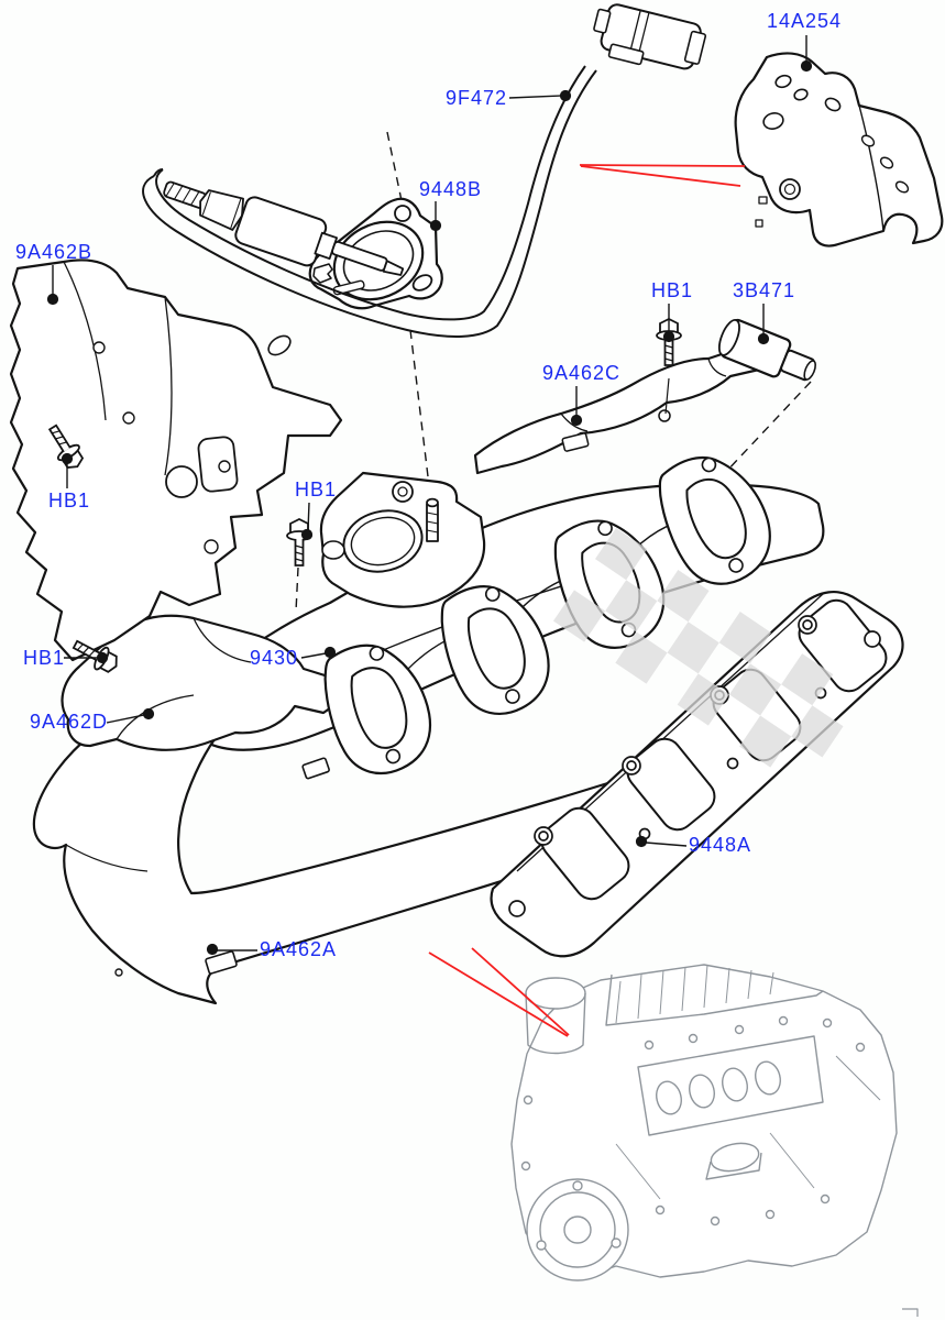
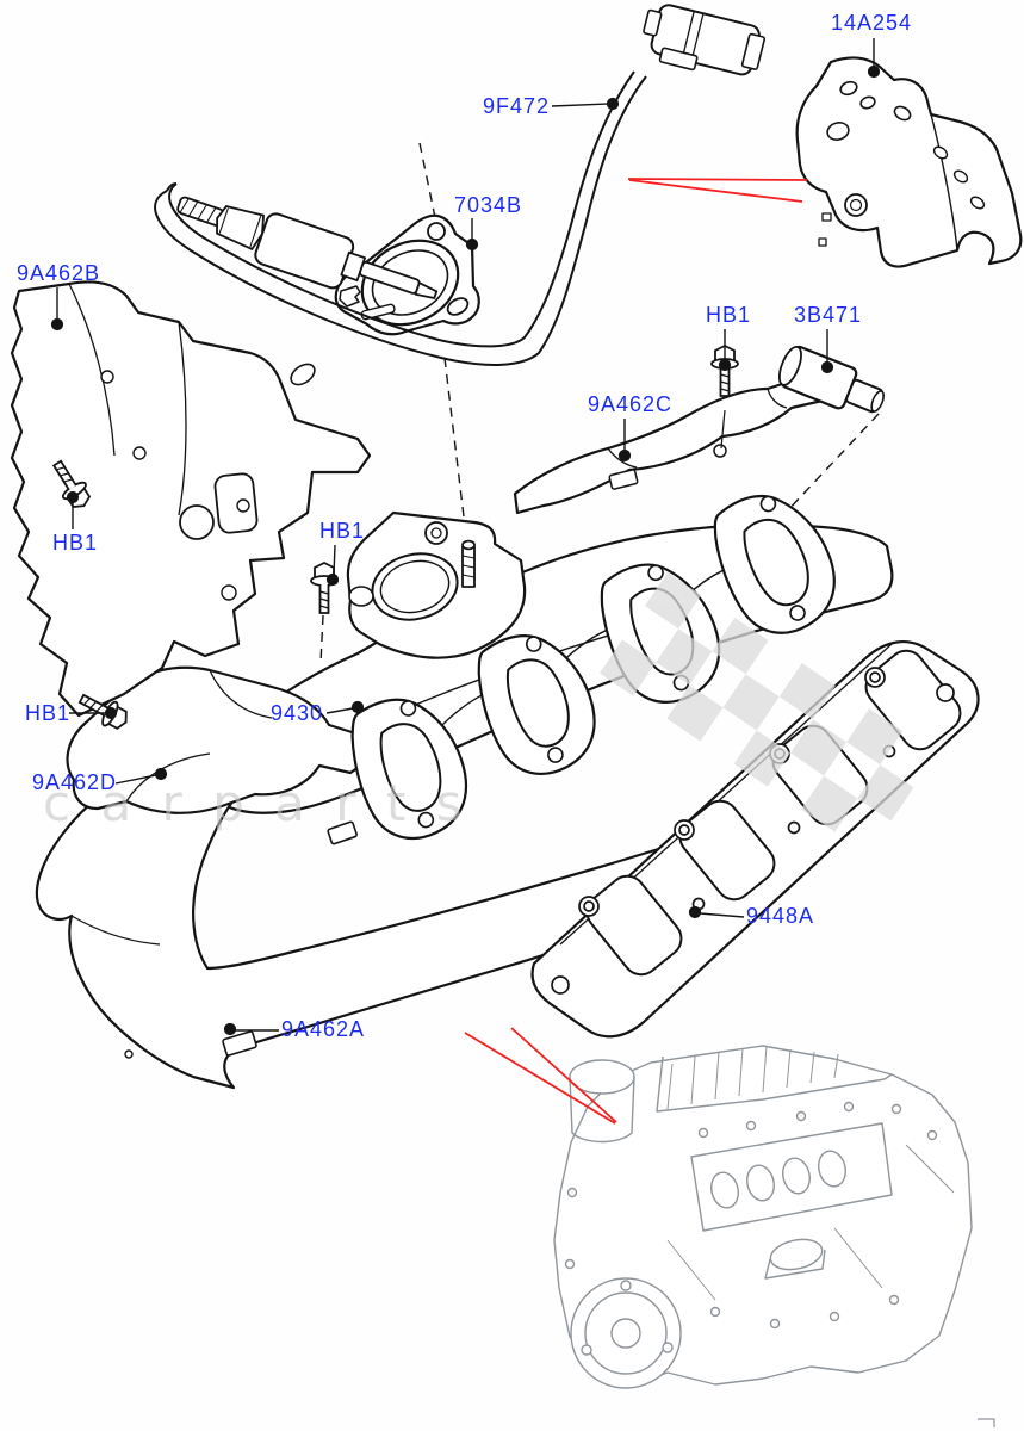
+ c a r p a r t s
  14A254
  9F472
- 9448B
+ 7034B
  9A462B
  HB1
  3B471
  9A462C
  HB1
  HB1
  HB1
  9430
  9A462D
  9448A
  9A462A
